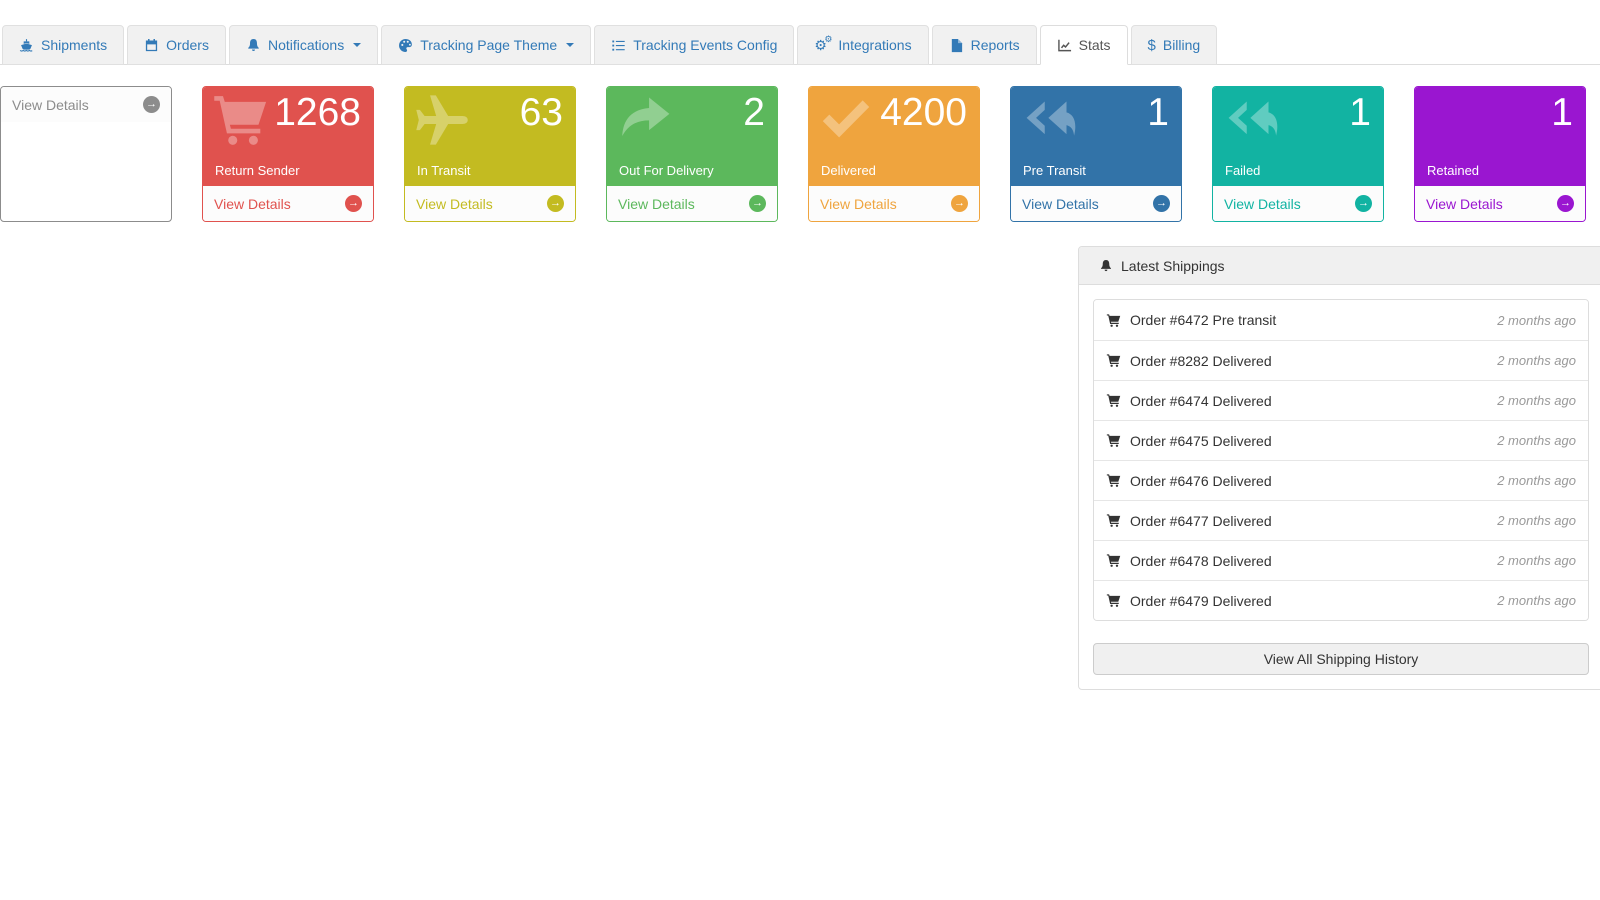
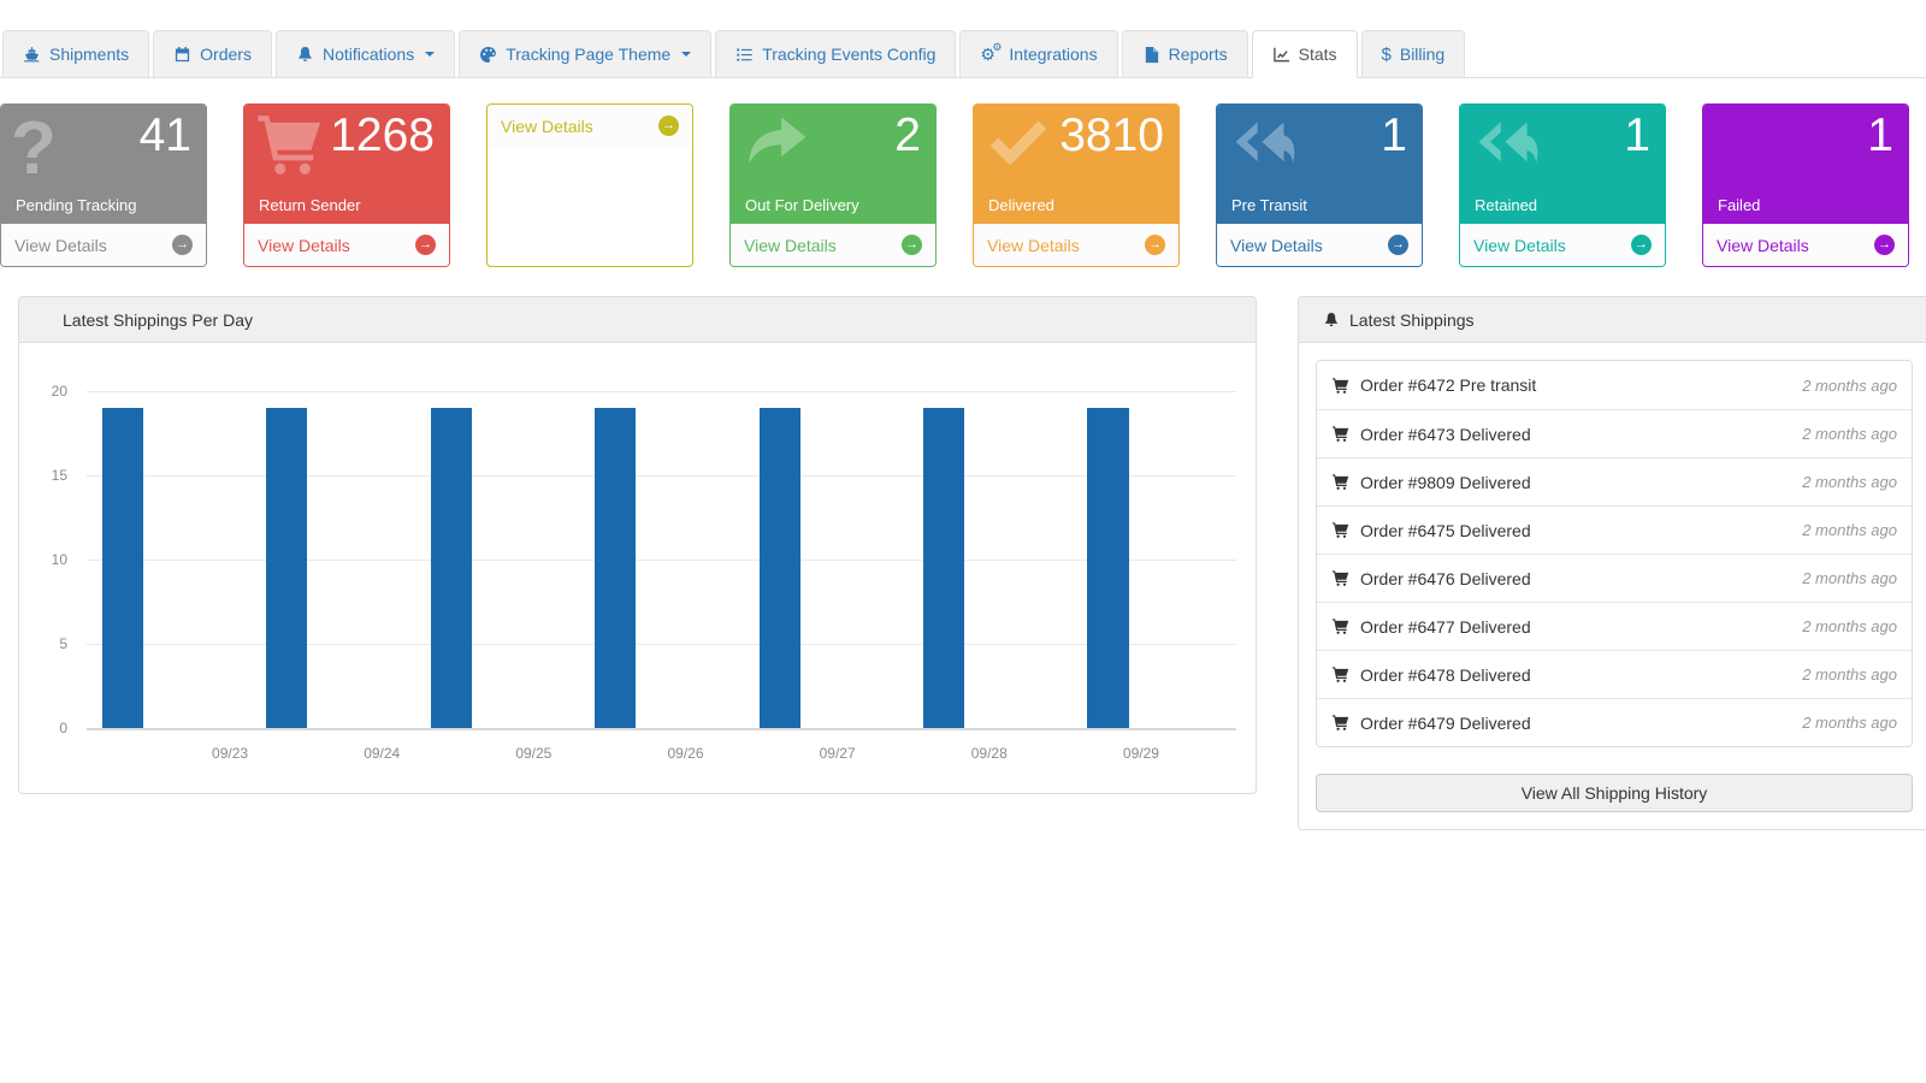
  Shipments
  Orders
  Notifications
  Tracking Page Theme
  Tracking Events Config
  ⚙
  ⚙
  Integrations
  Reports
  Stats
  $
  Billing
+ ?
+ 41
+ Pending Tracking
  View Details
  →
  1268
  Return Sender
  View Details
  →
- 63
- In Transit
  View Details
  →
  2
  Out For Delivery
  View Details
  →
- 4200
+ 3810
  Delivered
  View Details
  →
  1
  Pre Transit
  View Details
  →
  1
- Failed
+ Retained
  View Details
  →
  1
- Retained
+ Failed
  View Details
  →
+ Latest Shippings Per Day
+ 20
+ 15
+ 10
+ 5
+ 0
+ 09/23
+ 09/24
+ 09/25
+ 09/26
+ 09/27
+ 09/28
+ 09/29
  Latest Shippings
  Order #6472 Pre transit
  2 months ago
- Order #8282 Delivered
+ Order #6473 Delivered
  2 months ago
- Order #6474 Delivered
+ Order #9809 Delivered
  2 months ago
  Order #6475 Delivered
  2 months ago
  Order #6476 Delivered
  2 months ago
  Order #6477 Delivered
  2 months ago
  Order #6478 Delivered
  2 months ago
  Order #6479 Delivered
  2 months ago
  View All Shipping History
